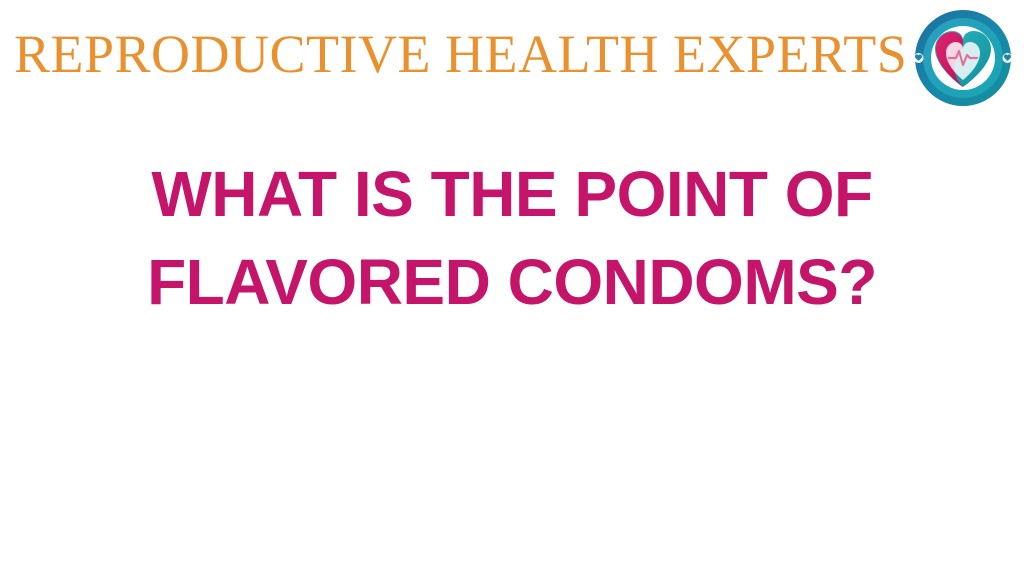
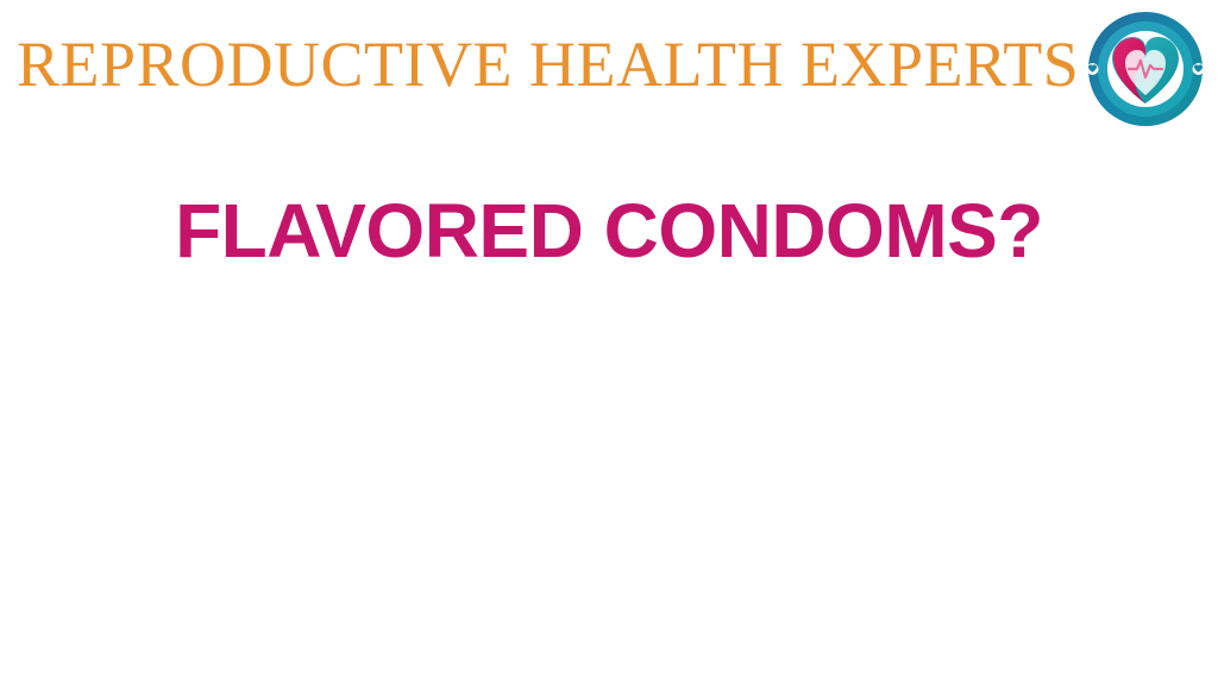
  REPRODUCTIVE HEALTH EXPERTS
- WHAT IS THE POINT OF
  FLAVORED CONDOMS?
